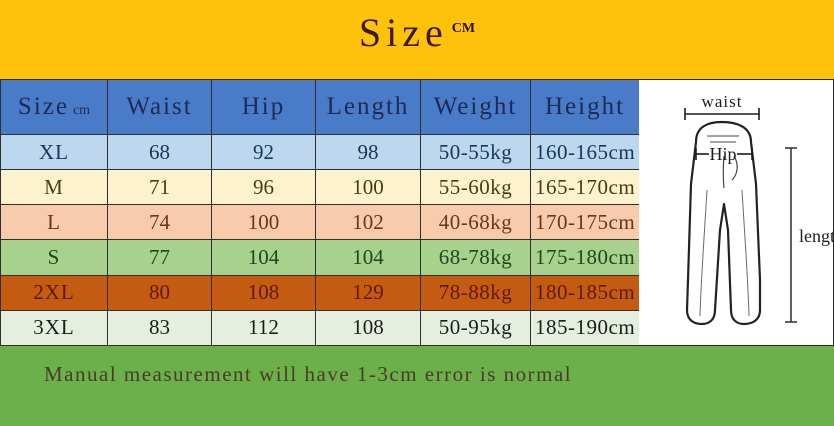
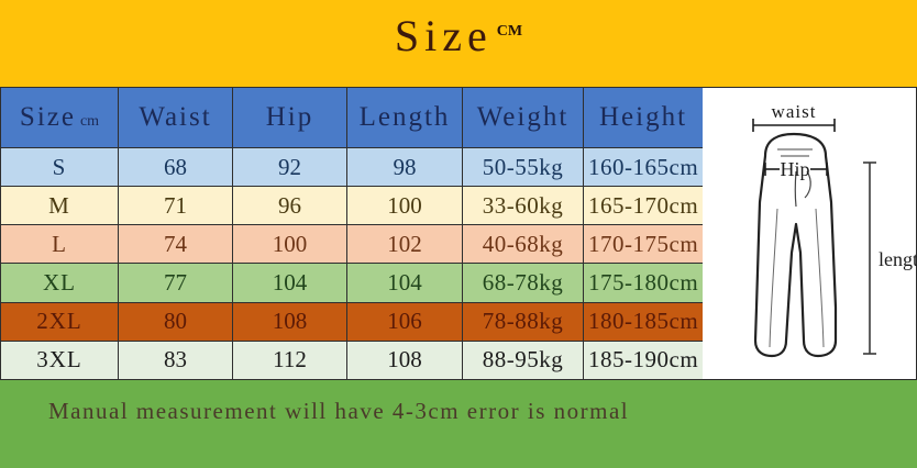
  Size CM
  Size cm	Waist	Hip	Length	Weight	Height
- XL	68	92	98	50-55kg	160-165cm
+ S	68	92	98	50-55kg	160-165cm
- M	71	96	100	55-60kg	165-170cm
+ M	71	96	100	33-60kg	165-170cm
  L	74	100	102	40-68kg	170-175cm
- S	77	104	104	68-78kg	175-180cm
+ XL	77	104	104	68-78kg	175-180cm
- 2XL	80	108	129	78-88kg	180-185cm
+ 2XL	80	108	106	78-88kg	180-185cm
- 3XL	83	112	108	50-95kg	185-190cm
+ 3XL	83	112	108	88-95kg	185-190cm
  waist
  Hip
  lengt
- Manual measurement will have 1-3cm error is normal
+ Manual measurement will have 4-3cm error is normal
